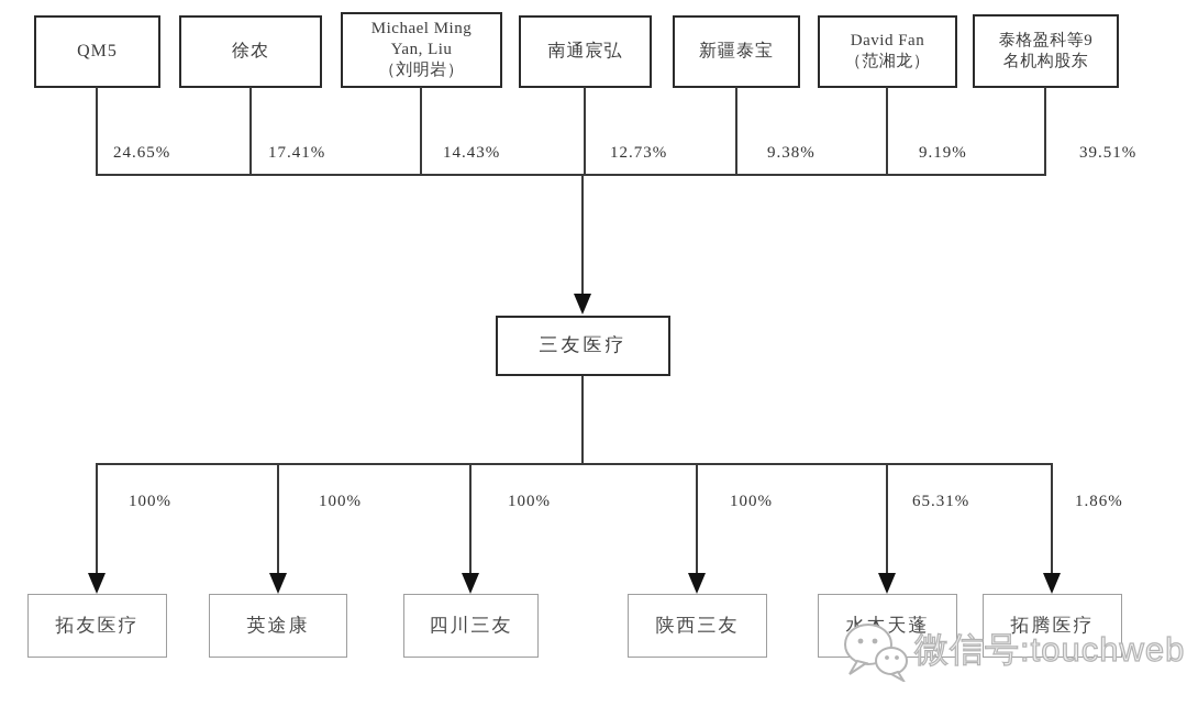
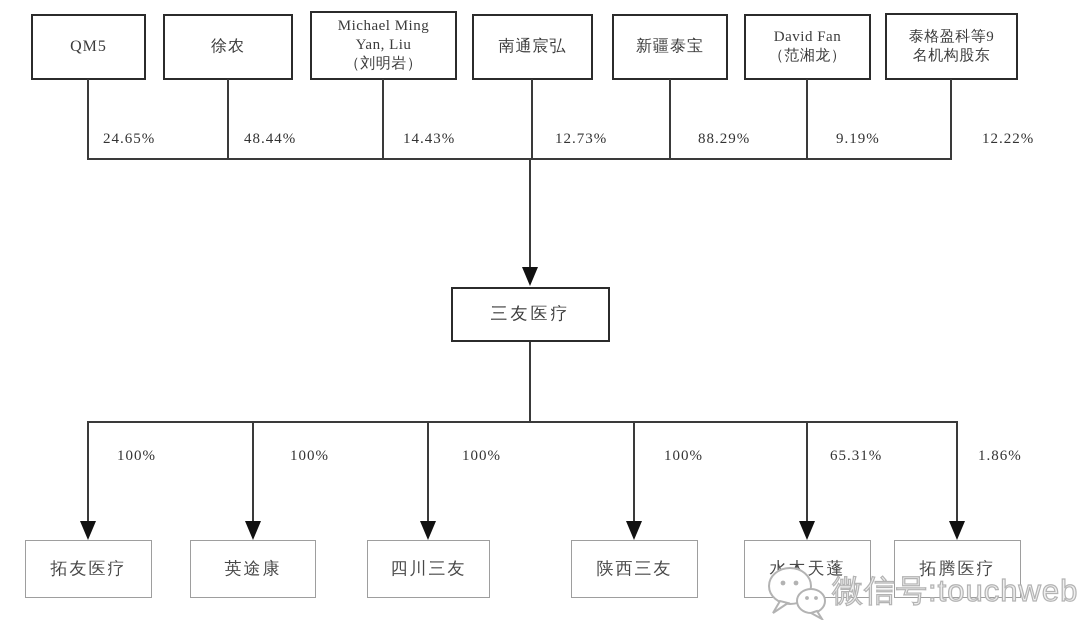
  QM5
  徐农
  Michael Ming
  Yan, Liu
  （刘明岩）
  南通宸弘
  新疆泰宝
  David Fan
  （范湘龙）
  泰格盈科等9
  名机构股东
  24.65%
- 17.41%
+ 48.44%
  14.43%
  12.73%
- 9.38%
+ 88.29%
  9.19%
- 39.51%
+ 12.22%
  三友医疗
  100%
  100%
  100%
  100%
  65.31%
  1.86%
  拓友医疗
  英途康
  四川三友
  陕西三友
  水木天蓬
  拓腾医疗
  微信号:touchweb
